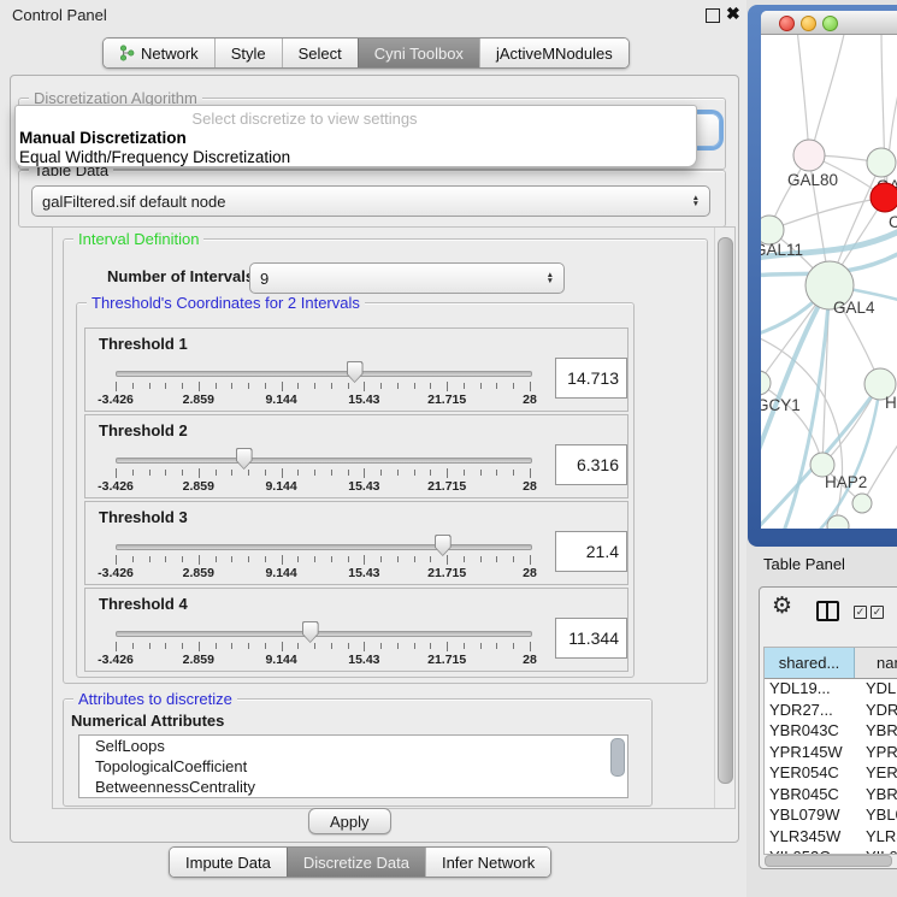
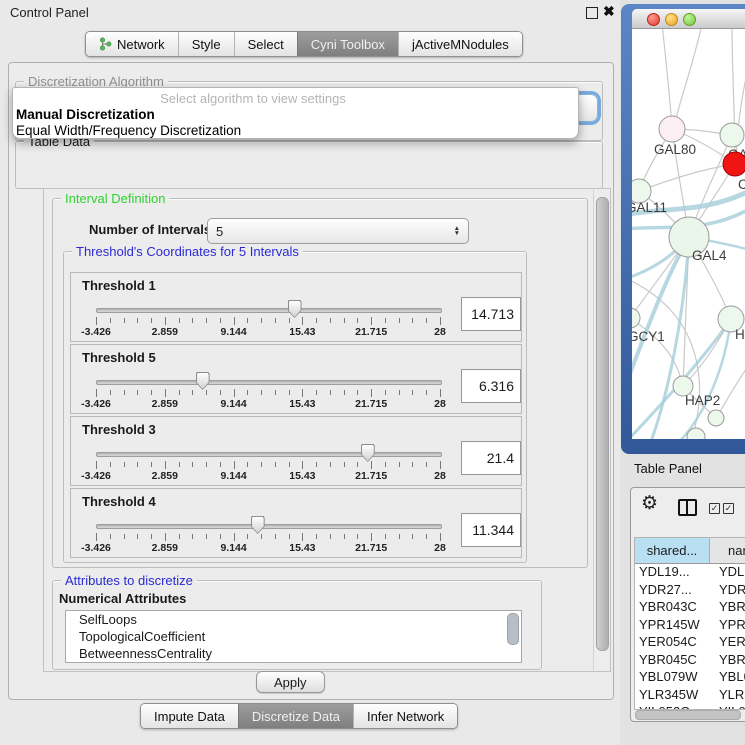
  Control Panel
  ✖
  Network
  Style
  Select
  Cyni Toolbox
  jActiveMNodules
  Discretization Algorithm
  Table Data
- galFiltered.sif default node
  Interval Definition
  Number of Interval
- 9
+ 5
- Threshold's Coordinates for 2 Intervals
+ Threshold's Coordinates for 5 Intervals
  Threshold 1
  -3.426
  2.859
  9.144
  15.43
  21.715
  28
  14.713
- Threshold 2
+ Threshold 5
  -3.426
  2.859
  9.144
  15.43
  21.715
  28
  6.316
  Threshold 3
  -3.426
  2.859
  9.144
  15.43
  21.715
  28
  21.4
  Threshold 4
  -3.426
  2.859
  9.144
  15.43
  21.715
  28
  11.344
  Attributes to discretize
  Numerical Attributes
  SelfLoops
  TopologicalCoefficient
  BetweennessCentrality
  Apply
- Select discretize to view settings
+ Select algorithm to view settings
  Manual Discretization
  Equal Width/Frequency Discretization
  Impute Data
  Discretize Data
  Infer Network
  GAL80
  C
  GAL11
  GAL4
  GCY1
  H
  HAP2
  Table Panel
  ⚙
  ✓
  ✓
  shared...
  YDL19...
  YDL
  YDR27...
  YDR
  YBR043C
  YBR
  YPR145W
  YPR
  YER054C
  YER
  YBR045C
  YBR
  YBL079W
  YBL
  YLR345W
  YLR
